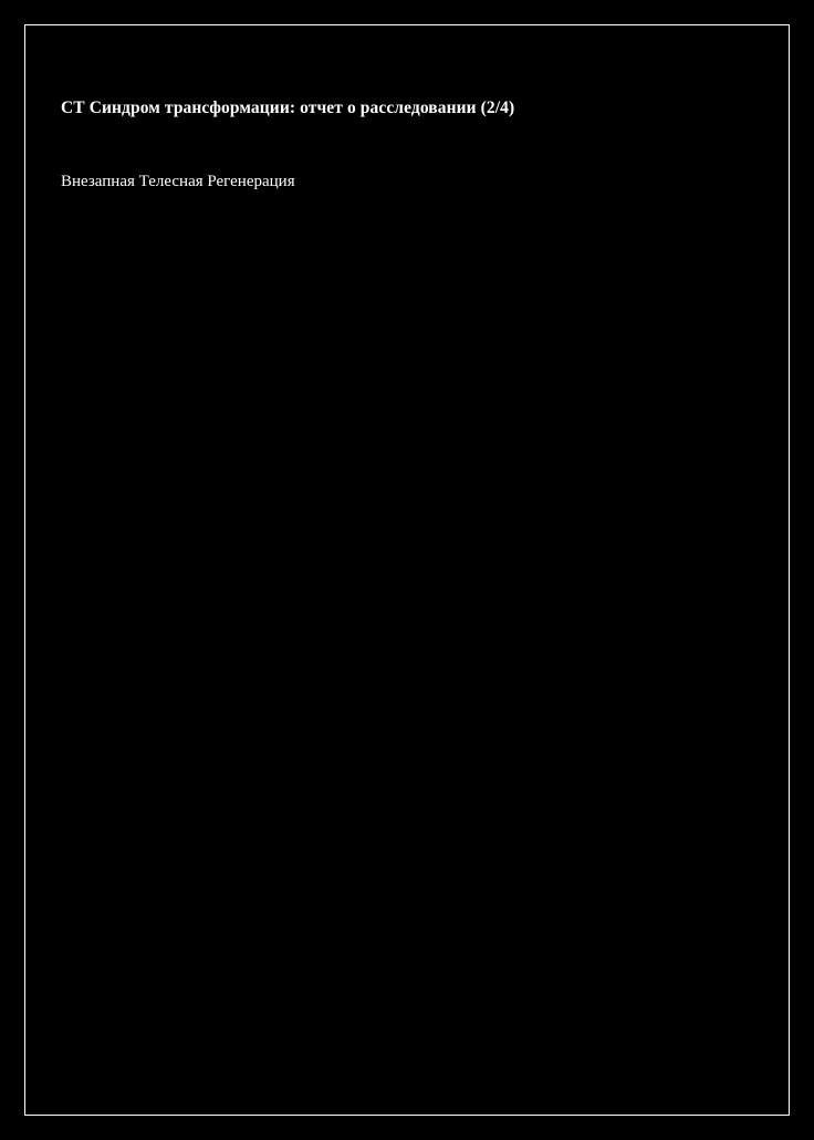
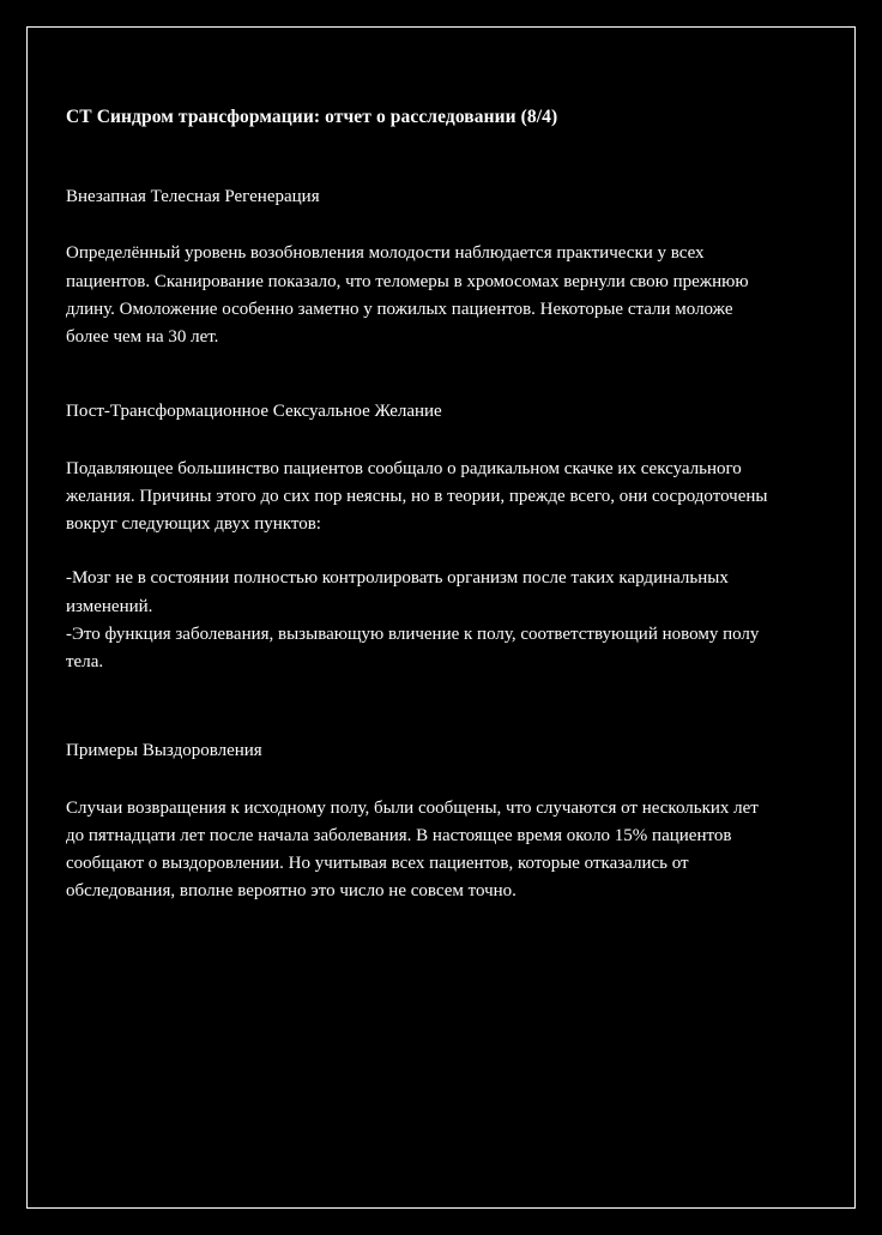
- СТ Синдром трансформации: отчет о расследовании (2/4)
+ СТ Синдром трансформации: отчет о расследовании (8/4)
  Внезапная Телесная Регенерация
+ Определённый уровень возобновления молодости наблюдается практически у всех пациентов. Сканирование показало, что теломеры в хромосомах вернули свою прежнюю длину. Омоложение особенно заметно у пожилых пациентов. Некоторые стали моложе более чем на 30 лет.
+ Пост-Трансформационное Сексуальное Желание
+ Подавляющее большинство пациентов сообщало о радикальном скачке их сексуального желания. Причины этого до сих пор неясны, но в теории, прежде всего, они сосродоточены вокруг следующих двух пунктов:
+ -Мозг не в состоянии полностью контролировать организм после таких кардинальных изменений.
+ -Это функция заболевания, вызывающую вличение к полу, соответствующий новому полу тела.
+ Примеры Выздоровления
+ Случаи возвращения к исходному полу, были сообщены, что случаются от нескольких лет до пятнадцати лет после начала заболевания. В настоящее время около 15% пациентов сообщают о выздоровлении. Но учитывая всех пациентов, которые отказались от обследования, вполне вероятно это число не совсем точно.
